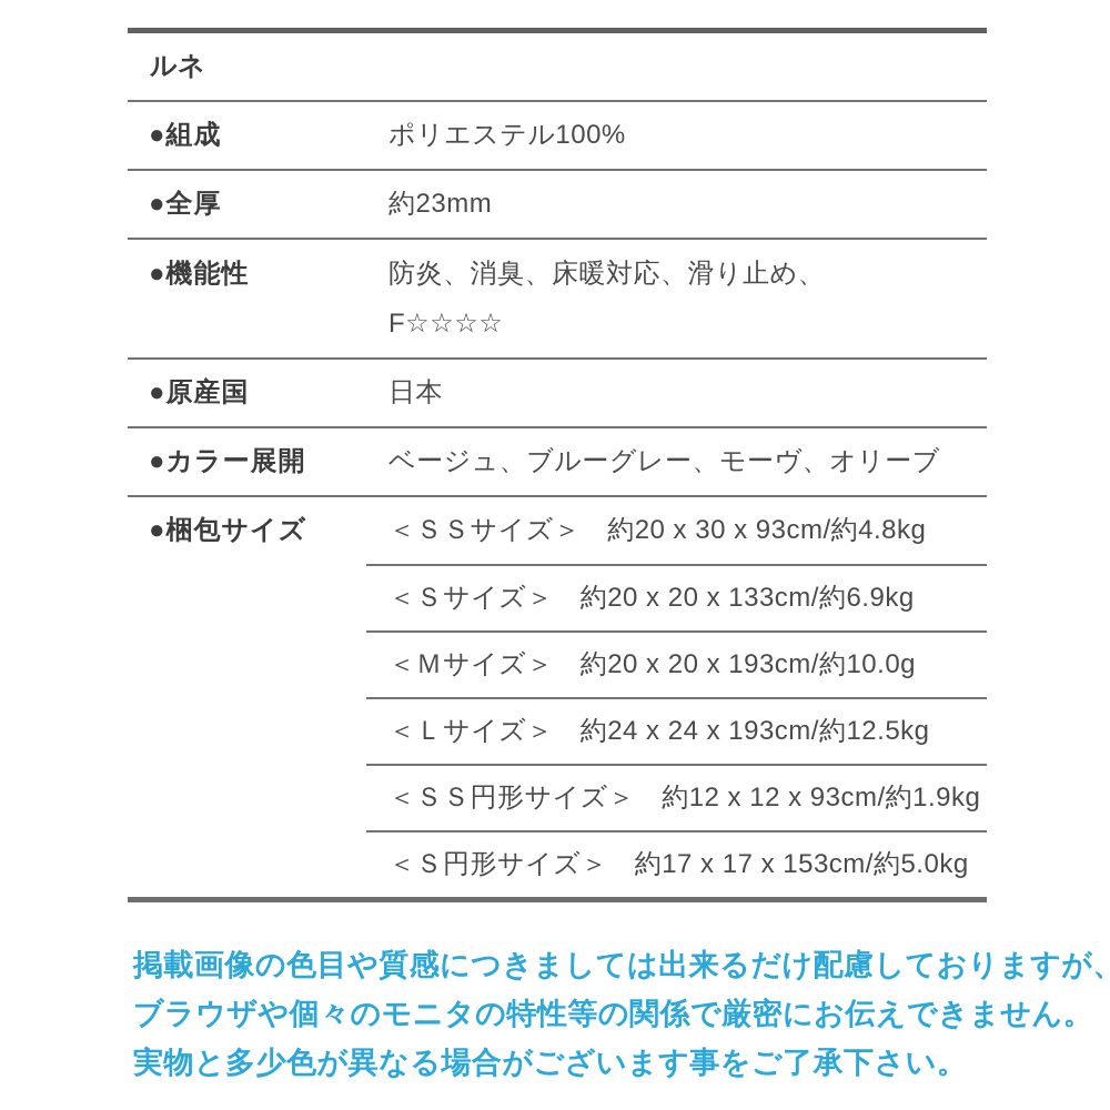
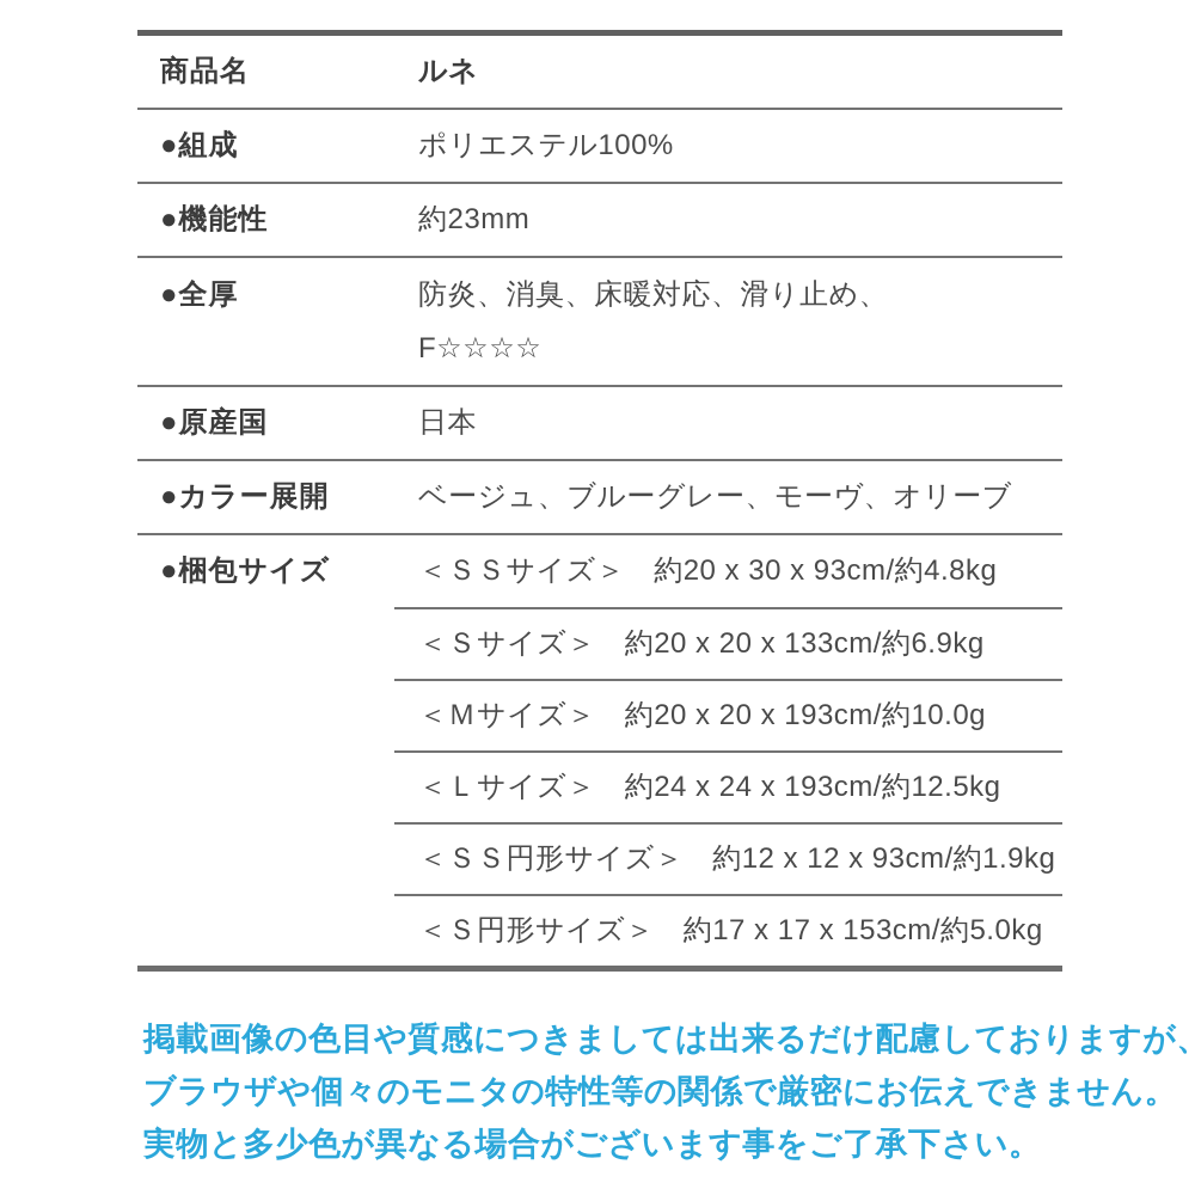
+ 商品名
  ルネ
  ●組成
  ポリエステル100%
- ●全厚
+ ●機能性
  約23mm
- ●機能性
+ ●全厚
  防炎、消臭、床暖対応、滑り止め、
  F☆☆☆☆
  ●原産国
  日本
  ●カラー展開
  ベージュ、ブルーグレー、モーヴ、オリーブ
  ●梱包サイズ
  ＜ＳＳサイズ＞
  約20 x 30 x 93cm/約4.8kg
  ＜Ｓサイズ＞
  約20 x 20 x 133cm/約6.9kg
  ＜Ｍサイズ＞
  約20 x 20 x 193cm/約10.0g
  ＜Ｌサイズ＞
  約24 x 24 x 193cm/約12.5kg
  ＜ＳＳ円形サイズ＞
  約12 x 12 x 93cm/約1.9kg
  ＜Ｓ円形サイズ＞
  約17 x 17 x 153cm/約5.0kg
  掲載画像の色目や質感につきましては出来るだけ配慮しておりますが、
  ブラウザや個々のモニタの特性等の関係で厳密にお伝えできません。
  実物と多少色が異なる場合がございます事をご了承下さい。
